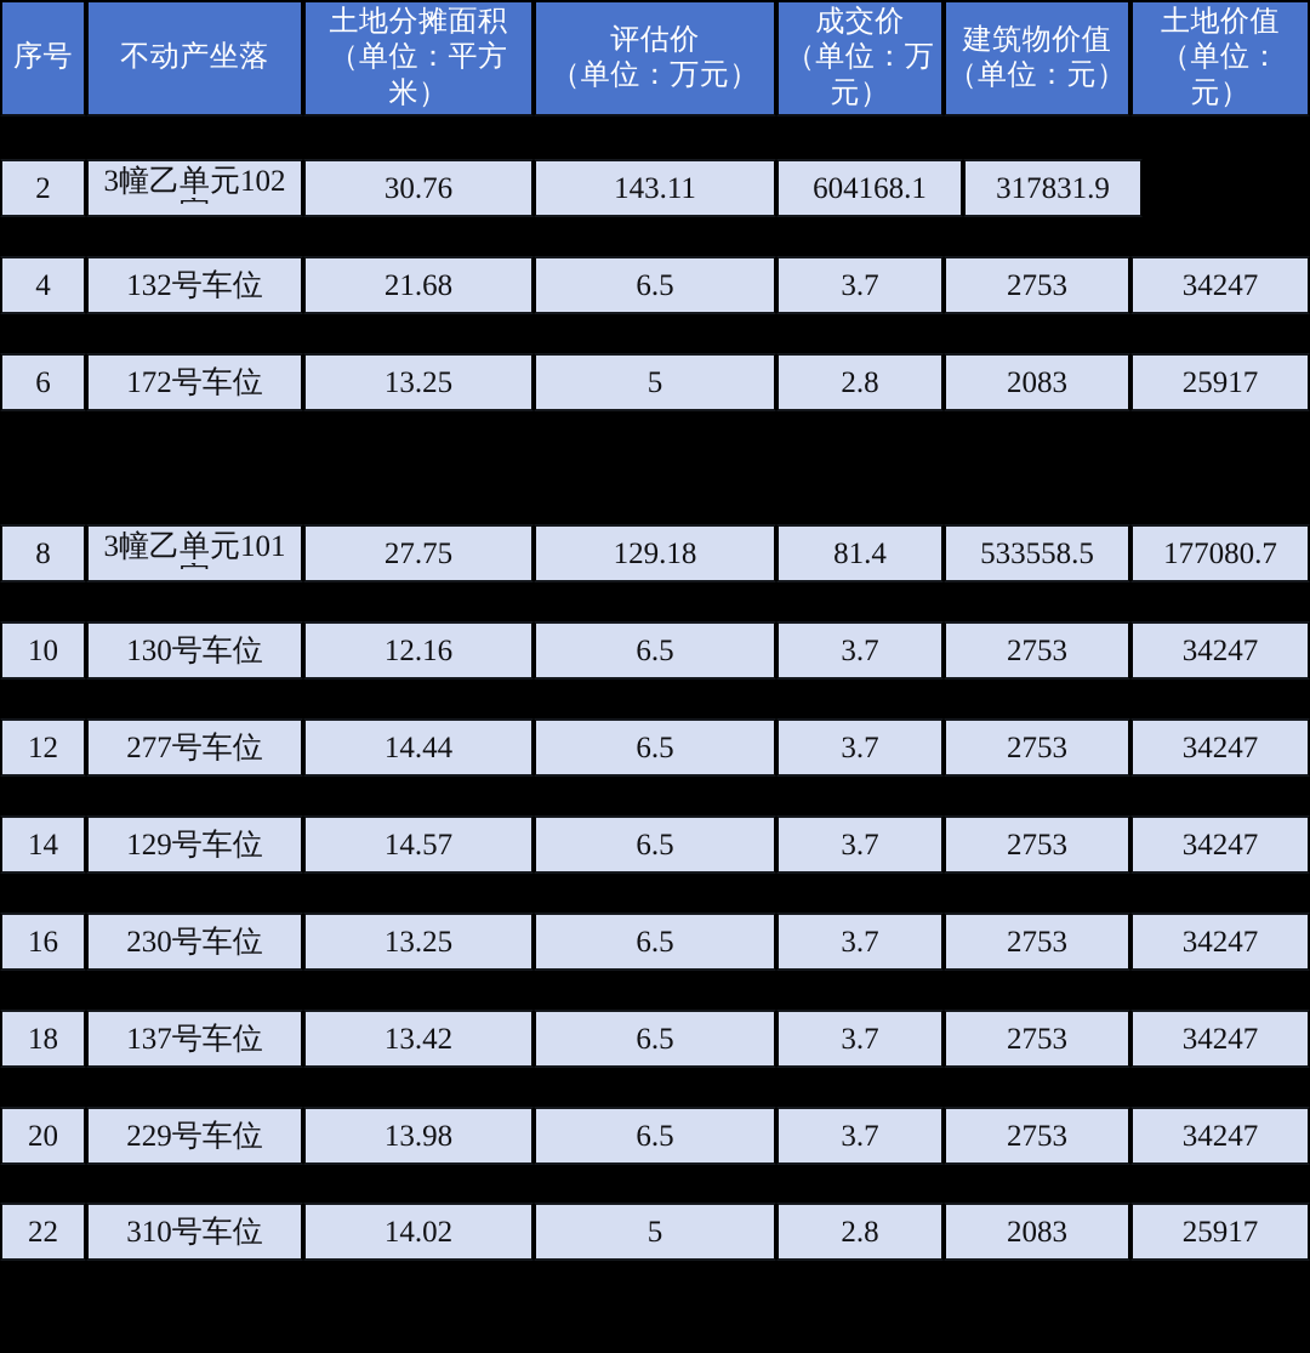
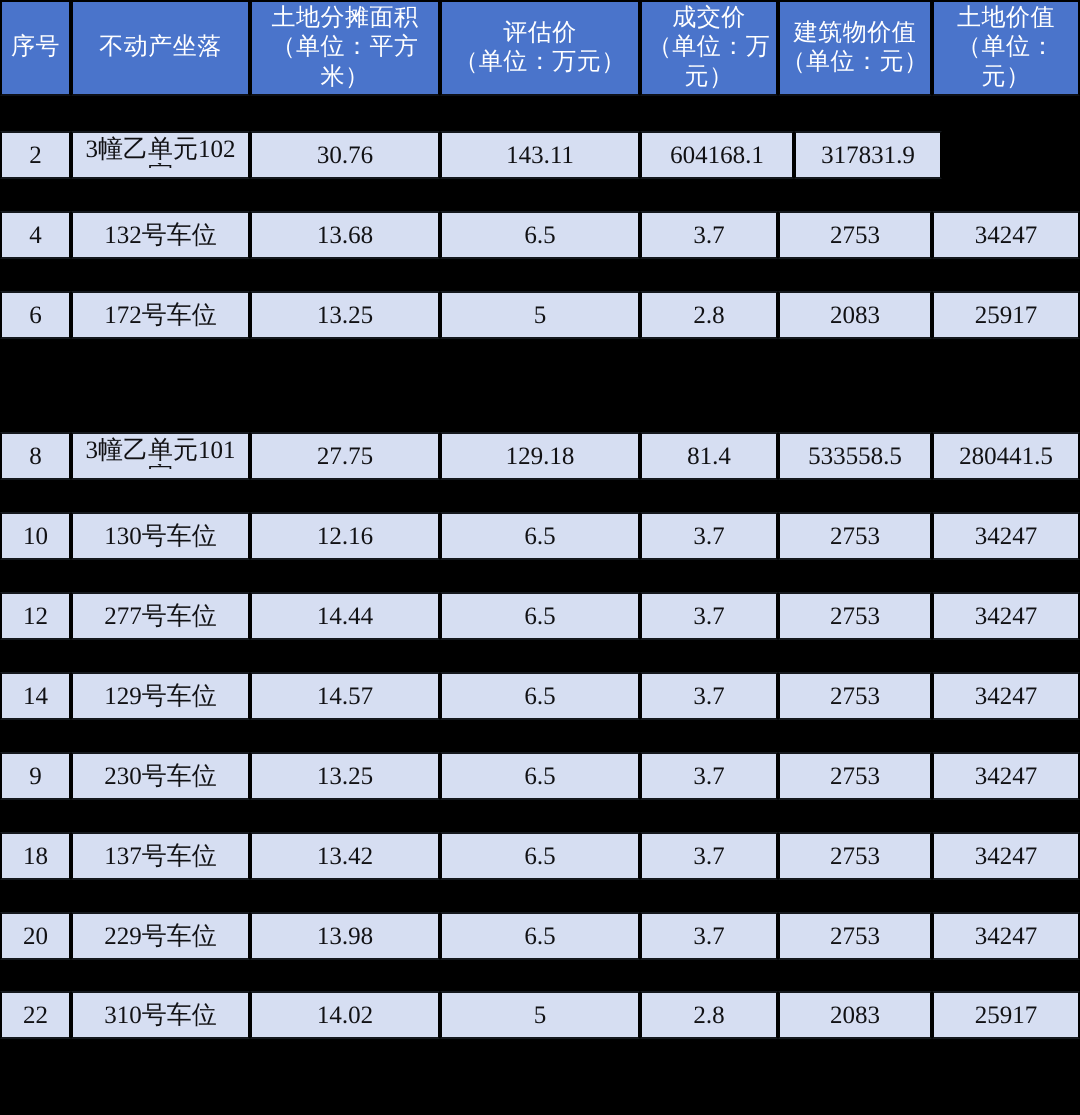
  序号
  不动产坐落
  土地分摊面积
  （单位：平方米）
  评估价
  （单位：万元）
  成交价
  （单位：万元）
  建筑物价值
  （单位：元）
  土地价值
  （单位：元）
  2
  3幢乙单元102
  30.76
  143.11
  604168.1
  317831.9
  4
  132号车位
- 21.68
+ 13.68
  6.5
  3.7
  2753
  34247
  6
  172号车位
  13.25
  5
  2.8
  2083
  25917
  8
  3幢乙单元101
  27.75
  129.18
  81.4
  533558.5
- 177080.7
+ 280441.5
  10
  130号车位
  12.16
  6.5
  3.7
  2753
  34247
  12
  277号车位
  14.44
  6.5
  3.7
  2753
  34247
  14
  129号车位
  14.57
  6.5
  3.7
  2753
  34247
- 16
+ 9
  230号车位
  13.25
  6.5
  3.7
  2753
  34247
  18
  137号车位
  13.42
  6.5
  3.7
  2753
  34247
  20
  229号车位
  13.98
  6.5
  3.7
  2753
  34247
  22
  310号车位
  14.02
  5
  2.8
  2083
  25917
